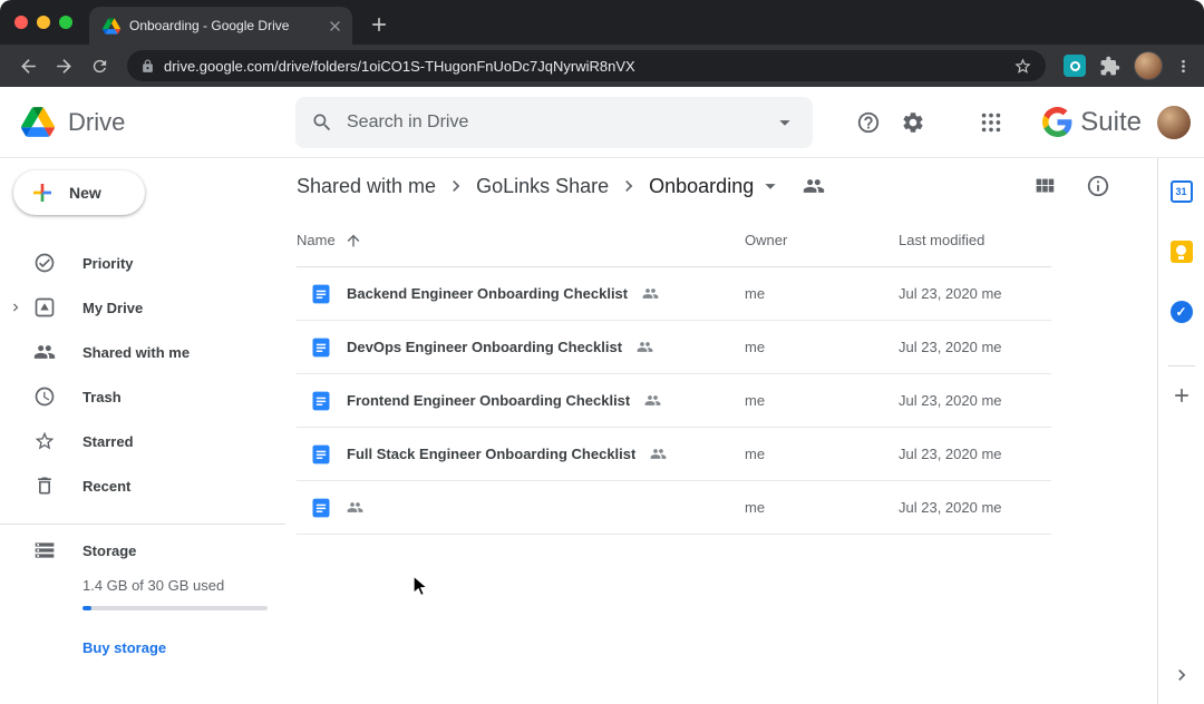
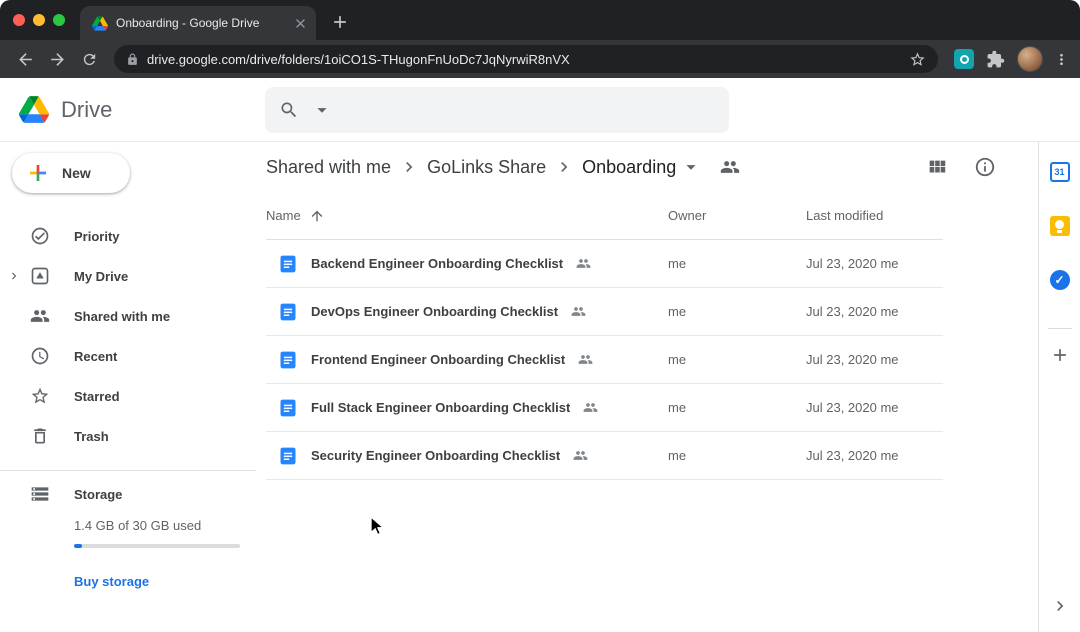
  Onboarding - Google Drive
  drive.google.com/drive/folders/1oiCO1S-THugonFnUoDc7JqNyrwiR8nVX
  Drive
- Search in Drive
- Suite
  New
  Priority
  My Drive
  Shared with me
- Trash
+ Recent
  Starred
- Recent
+ Trash
  Storage
  1.4 GB of 30 GB used
  Buy storage
  Shared with me
  GoLinks Share
  Onboarding
  Name
  Owner
  Last modified
  Backend Engineer Onboarding Checklist
  me
  Jul 23, 2020 me
  DevOps Engineer Onboarding Checklist
  me
  Jul 23, 2020 me
  Frontend Engineer Onboarding Checklist
  me
  Jul 23, 2020 me
  Full Stack Engineer Onboarding Checklist
  me
  Jul 23, 2020 me
+ Security Engineer Onboarding Checklist
  me
  Jul 23, 2020 me
  31
  ✓
